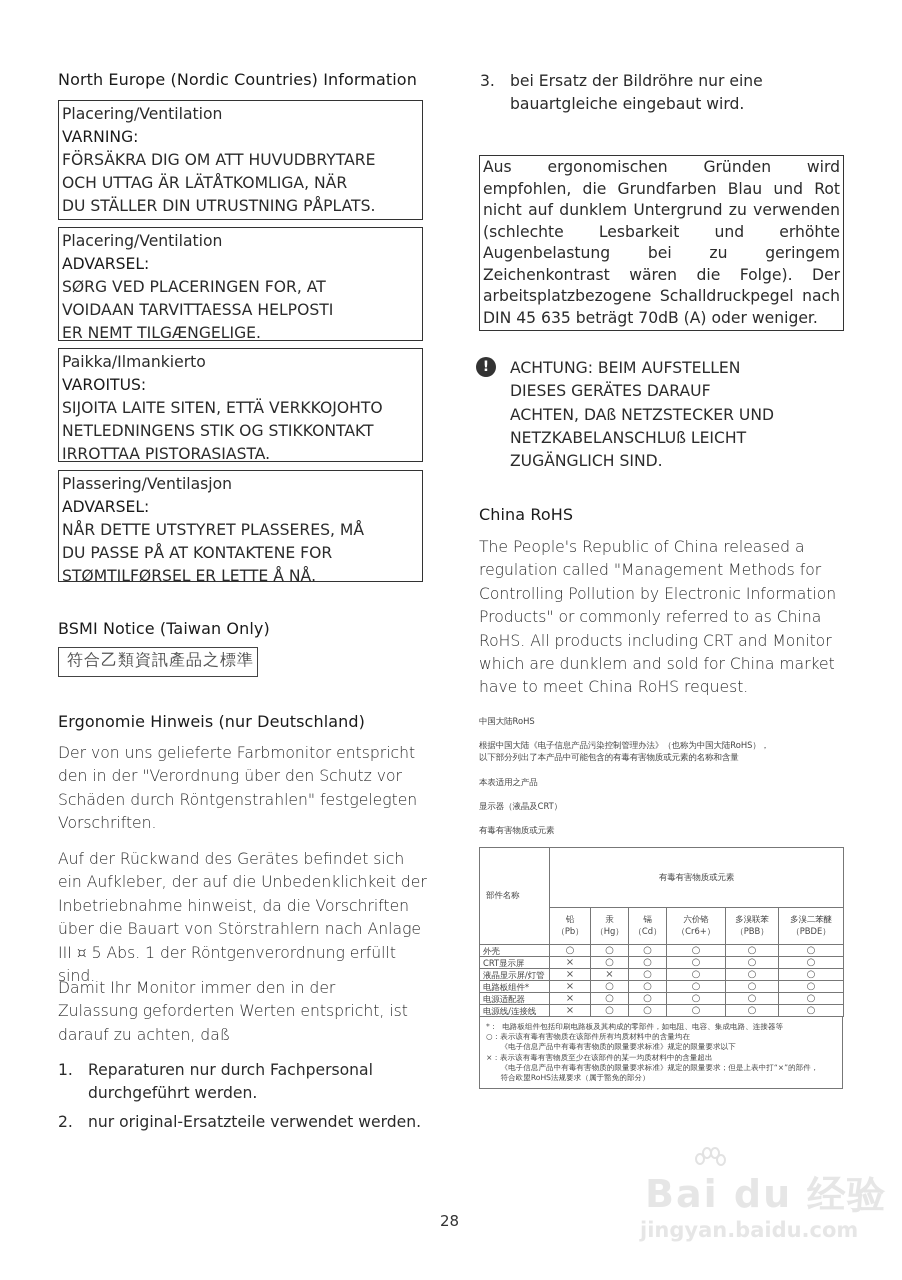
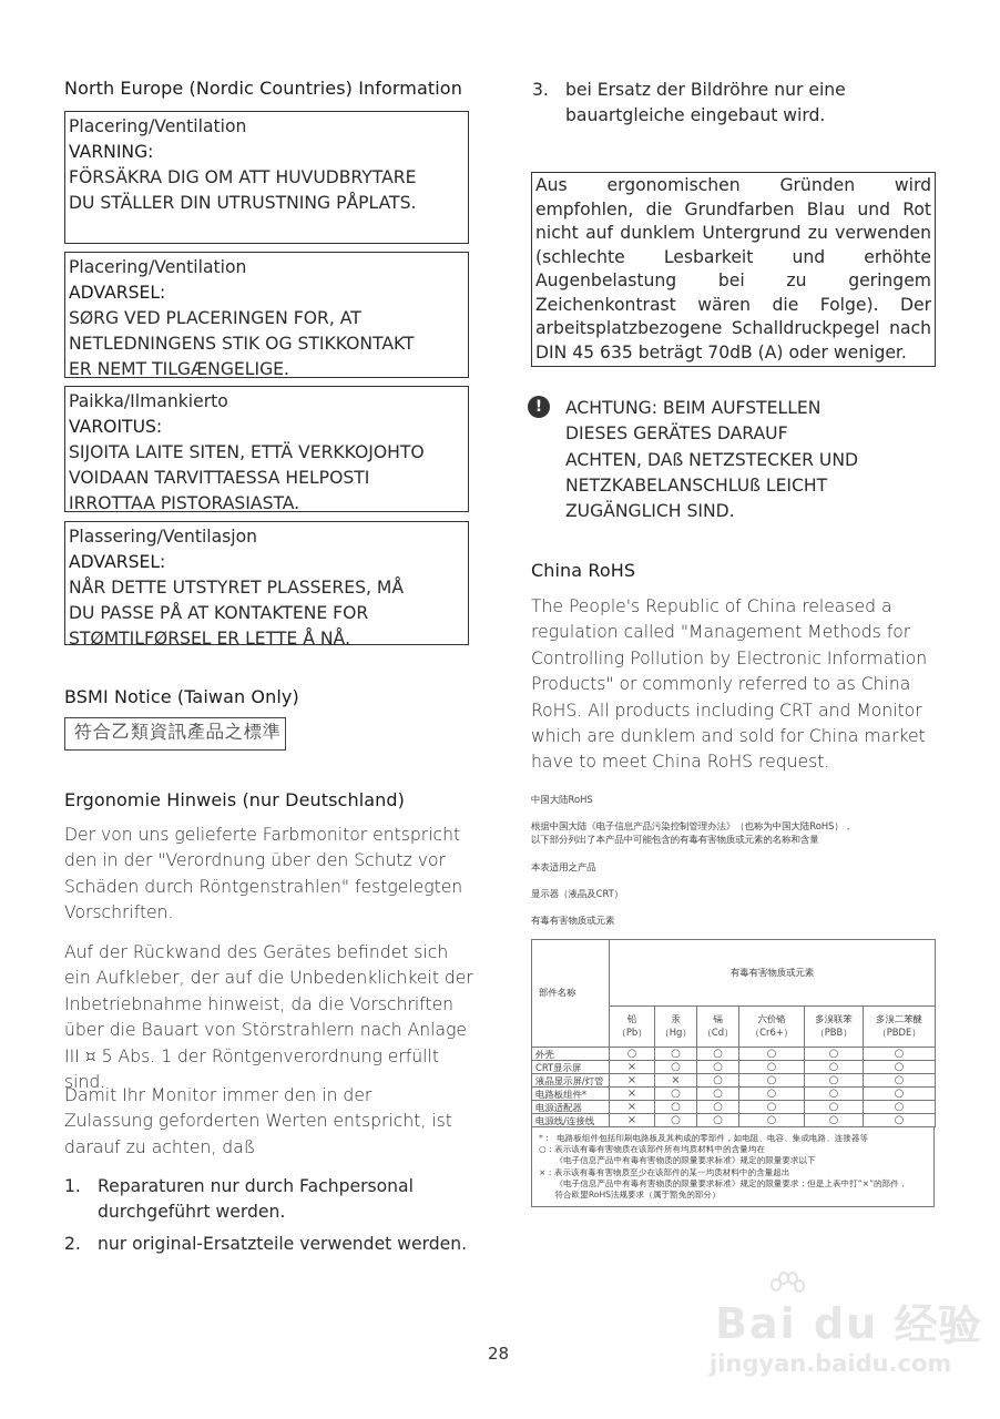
  North Europe (Nordic Countries) Information
  Placering/Ventilation
  VARNING:
  FÖRSÄKRA DIG OM ATT HUVUDBRYTARE
- OCH UTTAG ÄR LÄTÅTKOMLIGA, NÄR
  DU STÄLLER DIN UTRUSTNING PÅPLATS.
  Placering/Ventilation
  ADVARSEL:
  SØRG VED PLACERINGEN FOR, AT
- VOIDAAN TARVITTAESSA HELPOSTI
+ NETLEDNINGENS STIK OG STIKKONTAKT
  ER NEMT TILGÆNGELIGE.
  Paikka/Ilmankierto
  VAROITUS:
  SIJOITA LAITE SITEN, ETTÄ VERKKOJOHTO
- NETLEDNINGENS STIK OG STIKKONTAKT
+ VOIDAAN TARVITTAESSA HELPOSTI
  IRROTTAA PISTORASIASTA.
  Plassering/Ventilasjon
  ADVARSEL:
  NÅR DETTE UTSTYRET PLASSERES, MÅ
  DU PASSE PÅ AT KONTAKTENE FOR
  STØMTILFØRSEL ER LETTE Å NÅ.
  BSMI Notice (Taiwan Only)
  符合乙類資訊產品之標準
  Ergonomie Hinweis (nur Deutschland)
  Der von uns gelieferte Farbmonitor entspricht den in der "Verordnung über den Schutz vor Schäden durch Röntgenstrahlen" festgelegten Vorschriften.
  Auf der Rückwand des Gerätes befindet sich ein Aufkleber, der auf die Unbedenklichkeit der Inbetriebnahme hinweist, da die Vorschriften über die Bauart von Störstrahlern nach Anlage III ¤ 5 Abs. 1 der Röntgenverordnung erfüllt sind.
  Damit Ihr Monitor immer den in der Zulassung geforderten Werten entspricht, ist darauf zu achten, daß
  1.
  Reparaturen nur durch Fachpersonal durchgeführt werden.
  2.
  nur original-Ersatzteile verwendet werden.
  3.
  bei Ersatz der Bildröhre nur eine bauartgleiche eingebaut wird.
  Aus ergonomischen Gründen wird empfohlen, die Grundfarben Blau und Rot nicht auf dunklem Untergrund zu verwenden (schlechte Lesbarkeit und erhöhte Augenbelastung bei zu geringem Zeichenkontrast wären die Folge). Der arbeitsplatzbezogene Schalldruckpegel nach DIN 45 635 beträgt 70dB (A) oder weniger.
  !
  ACHTUNG: BEIM AUFSTELLEN
  DIESES GERÄTES DARAUF
  ACHTEN, DAß NETZSTECKER UND
  NETZKABELANSCHLUß LEICHT
  ZUGÄNGLICH SIND.
  China RoHS
  The People's Republic of China released a regulation called "Management Methods for Controlling Pollution by Electronic Information Products" or commonly referred to as China RoHS. All products including CRT and Monitor which are dunklem and sold for China market have to meet China RoHS request.
  中国大陆RoHS
  根据中国大陆《电子信息产品污染控制管理办法》（也称为中国大陆RoHS），
  以下部分列出了本产品中可能包含的有毒有害物质或元素的名称和含量
  本表适用之产品
  显示器（液晶及CRT）
  有毒有害物质或元素
  部件名称	有毒有害物质或元素
  铅（Pb）	汞（Hg）	镉（Cd）	六价铬（Cr6+）	多溴联苯（PBB）	多溴二苯醚（PBDE）
  外壳	○	○	○	○	○	○
  CRT显示屏	×	○	○	○	○	○
  液晶显示屏/灯管	×	×	○	○	○	○
  电路板组件*	×	○	○	○	○	○
  电源适配器	×	○	○	○	○	○
  电源线/连接线	×	○	○	○	○	○
  *： 电路板组件包括印刷电路板及其构成的零部件，如电阻、电容、集成电路、连接器等
  ○：表示该有毒有害物质在该部件所有均质材料中的含量均在
  《电子信息产品中有毒有害物质的限量要求标准》规定的限量要求以下
  ×：表示该有毒有害物质至少在该部件的某一均质材料中的含量超出
  《电子信息产品中有毒有害物质的限量要求标准》规定的限量要求；但是上表中打“×”的部件，
  符合欧盟RoHS法规要求（属于豁免的部分）
  28
  Bai du 经验
  jingyan.baidu.com
